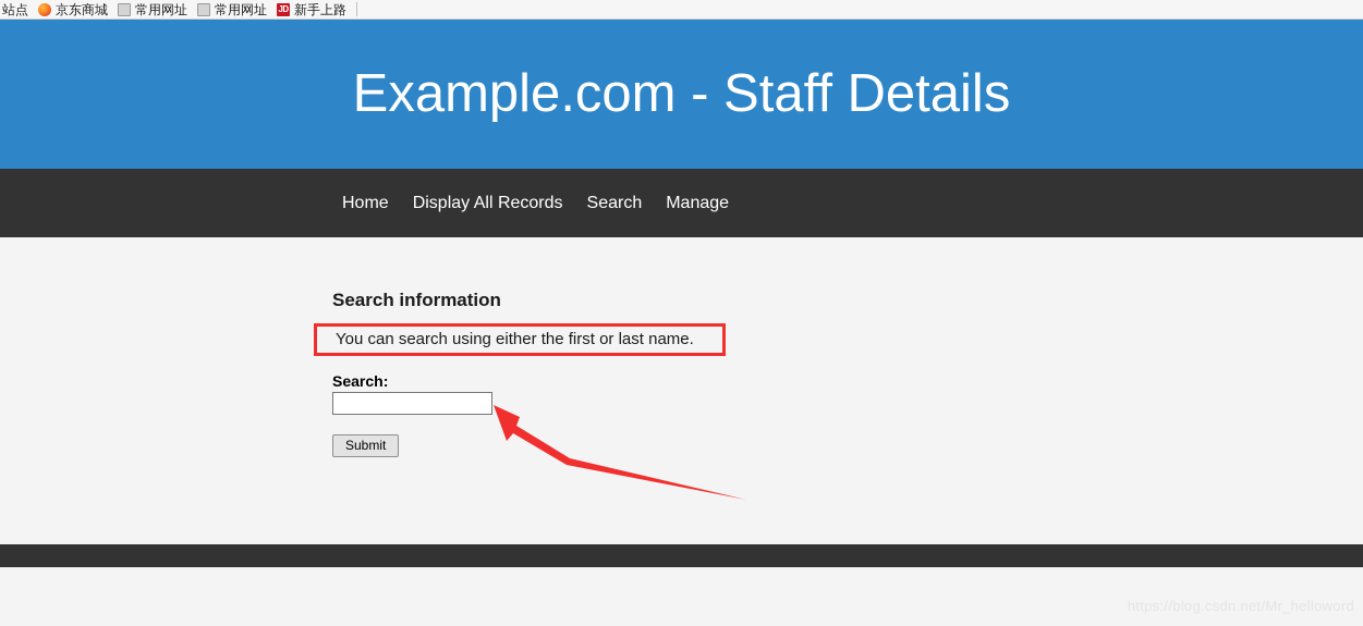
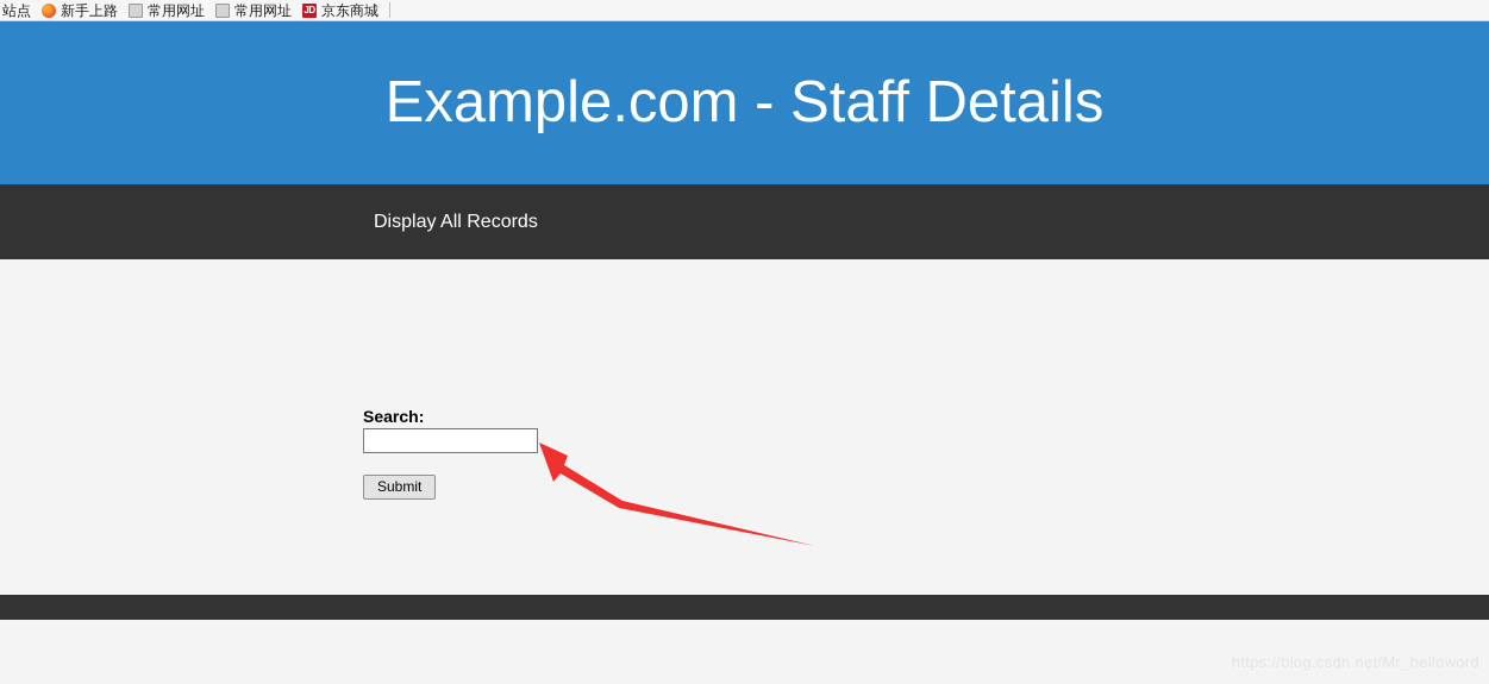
  站点
- 京东商城
+ 新手上路
  常用网址
  常用网址
  JD
- 新手上路
+ 京东商城
  Example.com - Staff Details
- Home
  Display All Records
- Search
- Manage
- Search information
- You can search using either the first or last name.
  Search:
  Submit
